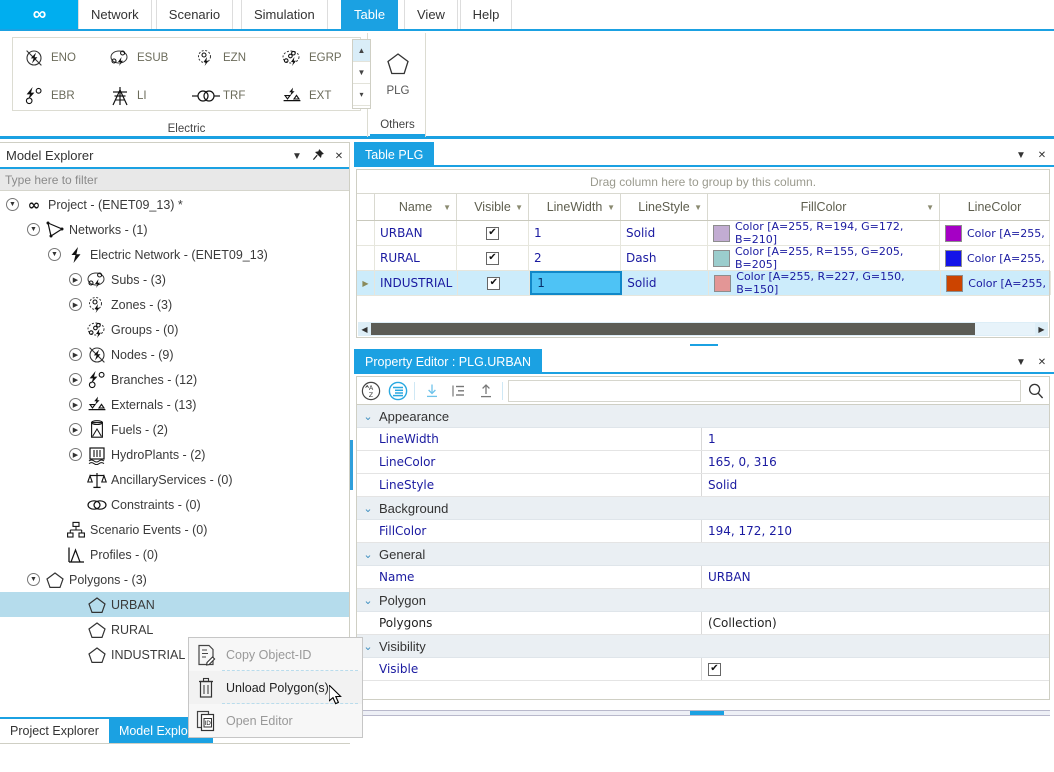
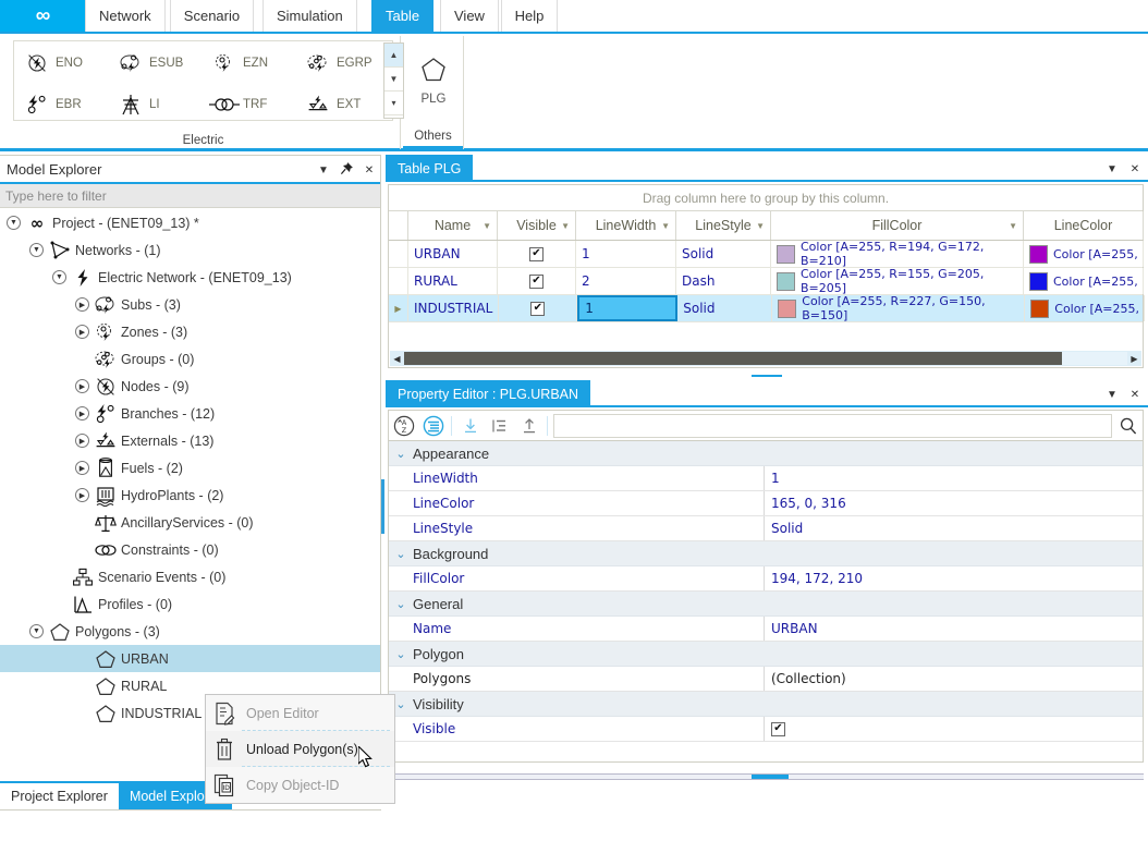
  ∞
  Network
  Scenario
  Simulation
  Table
  View
  Help
  ENO
  ESUB
  EZN
  EGRP
  EBR
  LI
  TRF
  EXT
  ▲
  ▼
  ▾
  Electric
  PLG
  Others
  Model Explorer
  ▼
  ✕
  Type here to filter
  ∞
  Project - (ENET09_13) *
  Networks - (1)
  Electric Network - (ENET09_13)
  Subs - (3)
  Zones - (3)
  Groups - (0)
  Nodes - (9)
  Branches - (12)
  Externals - (13)
  Fuels - (2)
  HydroPlants - (2)
  AncillaryServices - (0)
  Constraints - (0)
  Scenario Events - (0)
  Profiles - (0)
  Polygons - (3)
  URBAN
  RURAL
  INDUSTRIAL
  Project Explorer
  Model Explo
- Copy Object-ID
+ Open Editor
  Unload Polygon(s)
- Open Editor
+ Copy Object-ID
  Table PLG
  ▼
  ✕
  Drag column here to group by this column.
  Name
  ▼
  Visible
  ▼
  LineWidth
  ▼
  LineStyle
  ▼
  FillColor
  ▼
  LineColor
  URBAN
  ✔
  1
  Solid
  Color [A=255, R=194, G=172, B=210]
  Color [A=255,
  RURAL
  ✔
  2
  Dash
  Color [A=255, R=155, G=205, B=205]
  Color [A=255,
  ▶
  INDUSTRIAL
  ✔
  1
  Solid
  Color [A=255, R=227, G=150, B=150]
  Color [A=255,
  ◀
  ▶
  Property Editor : PLG.URBAN
  ▼
  ✕
  A
  Z
  ⌄
  Appearance
  LineWidth
  1
  LineColor
  165, 0, 316
  LineStyle
  Solid
  ⌄
  Background
  FillColor
  194, 172, 210
  ⌄
  General
  Name
  URBAN
  ⌄
  Polygon
  Polygons
  (Collection)
  ⌄
  Visibility
  Visible
  ✔
